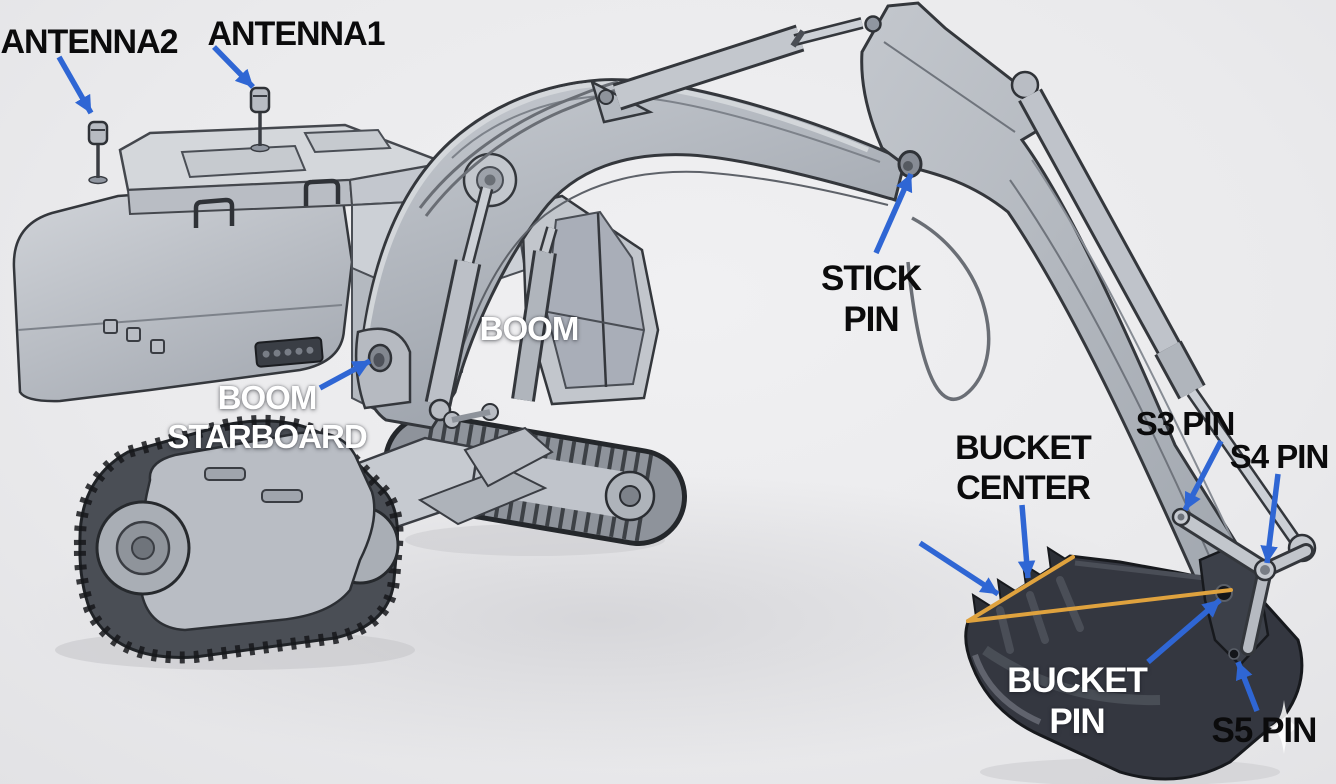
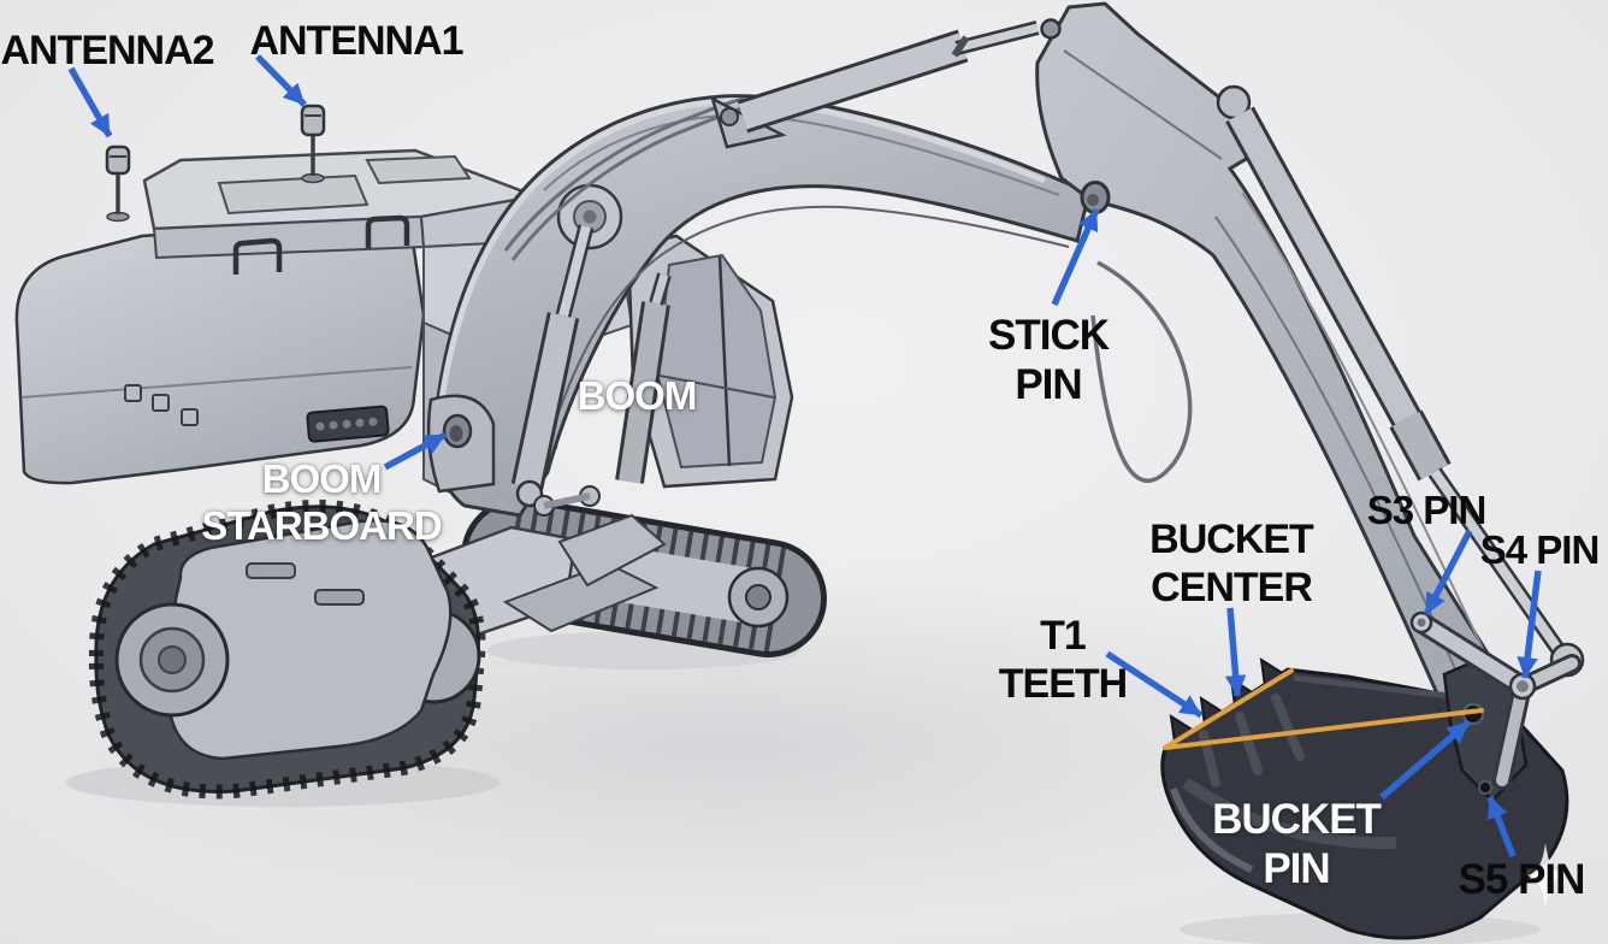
  ANTENNA2
  ANTENNA1
  STICK
  PIN
  BOOM
  BOOM
  STARBOARD
  BUCKET
  CENTER
+ T1
+ TEETH
  S3 PIN
  S4 PIN
  BUCKET
  PIN
  S5 PIN
